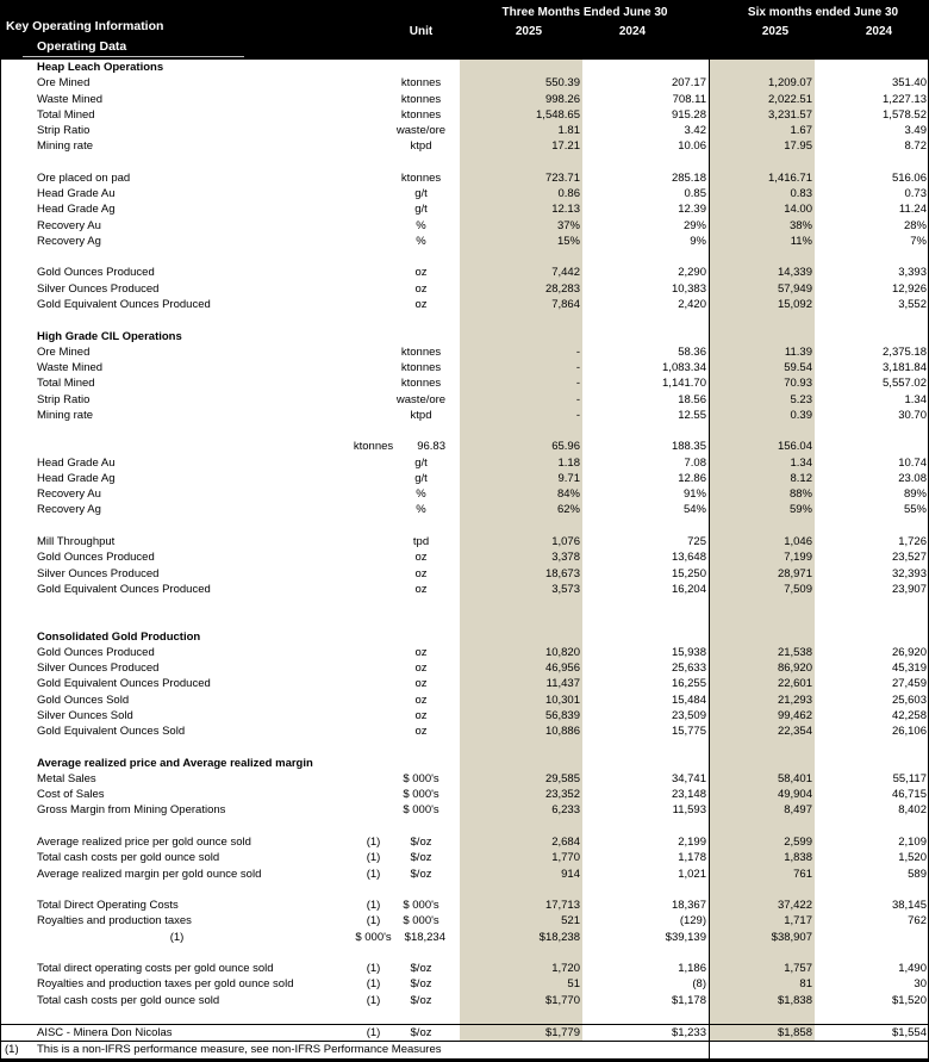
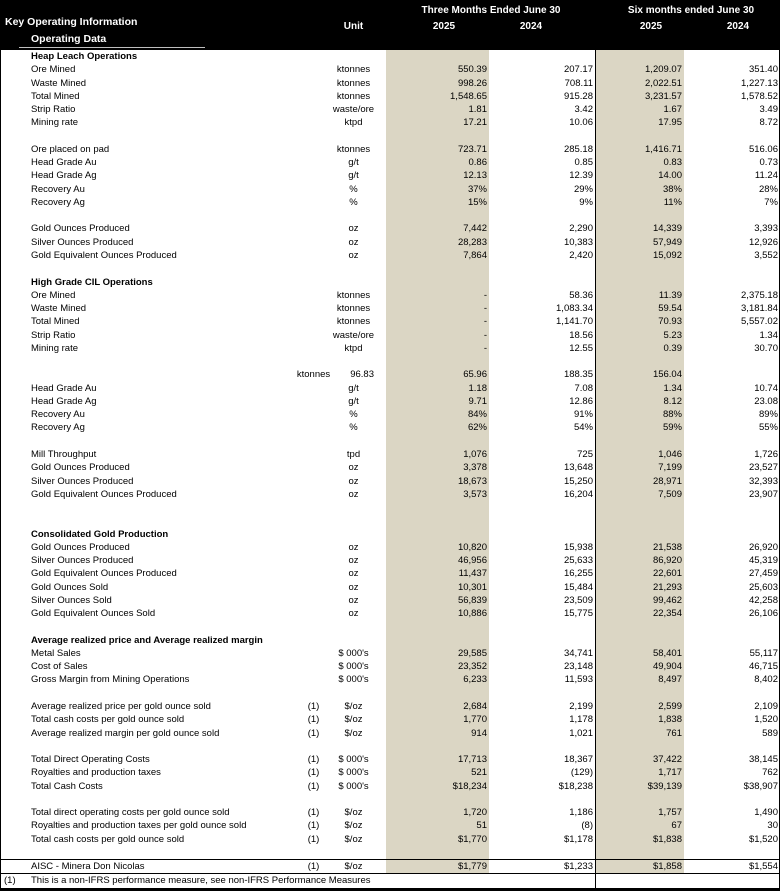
  Key Operating Information
  Operating Data
  Unit
  Three Months Ended June 30
  Six months ended June 30
  2025
  2024
  2025
  2024
  Heap Leach Operations
  Ore Mined
  ktonnes
  550.39
  207.17
  1,209.07
  351.40
  Waste Mined
  ktonnes
  998.26
  708.11
  2,022.51
  1,227.13
  Total Mined
  ktonnes
  1,548.65
  915.28
  3,231.57
  1,578.52
  Strip Ratio
  waste/ore
  1.81
  3.42
  1.67
  3.49
  Mining rate
  ktpd
  17.21
  10.06
  17.95
  8.72
  Ore placed on pad
  ktonnes
  723.71
  285.18
  1,416.71
  516.06
  Head Grade Au
  g/t
  0.86
  0.85
  0.83
  0.73
  Head Grade Ag
  g/t
  12.13
  12.39
  14.00
  11.24
  Recovery Au
  %
  37%
  29%
  38%
  28%
  Recovery Ag
  %
  15%
  9%
  11%
  7%
  Gold Ounces Produced
  oz
  7,442
  2,290
  14,339
  3,393
  Silver Ounces Produced
  oz
  28,283
  10,383
  57,949
  12,926
  Gold Equivalent Ounces Produced
  oz
  7,864
  2,420
  15,092
  3,552
  High Grade CIL Operations
  Ore Mined
  ktonnes
  -
  58.36
  11.39
  2,375.18
  Waste Mined
  ktonnes
  -
  1,083.34
  59.54
  3,181.84
  Total Mined
  ktonnes
  -
  1,141.70
  70.93
  5,557.02
  Strip Ratio
  waste/ore
  -
  18.56
  5.23
  1.34
  Mining rate
  ktpd
  -
  12.55
  0.39
  30.70
  ktonnes
  96.83
  65.96
  188.35
  156.04
  Head Grade Au
  g/t
  1.18
  7.08
  1.34
  10.74
  Head Grade Ag
  g/t
  9.71
  12.86
  8.12
  23.08
  Recovery Au
  %
  84%
  91%
  88%
  89%
  Recovery Ag
  %
  62%
  54%
  59%
  55%
  Mill Throughput
  tpd
  1,076
  725
  1,046
  1,726
  Gold Ounces Produced
  oz
  3,378
  13,648
  7,199
  23,527
  Silver Ounces Produced
  oz
  18,673
  15,250
  28,971
  32,393
  Gold Equivalent Ounces Produced
  oz
  3,573
  16,204
  7,509
  23,907
  Consolidated Gold Production
  Gold Ounces Produced
  oz
  10,820
  15,938
  21,538
  26,920
  Silver Ounces Produced
  oz
  46,956
  25,633
  86,920
  45,319
  Gold Equivalent Ounces Produced
  oz
  11,437
  16,255
  22,601
  27,459
  Gold Ounces Sold
  oz
  10,301
  15,484
  21,293
  25,603
  Silver Ounces Sold
  oz
  56,839
  23,509
  99,462
  42,258
  Gold Equivalent Ounces Sold
  oz
  10,886
  15,775
  22,354
  26,106
  Average realized price and Average realized margin
  Metal Sales
  $ 000's
  29,585
  34,741
  58,401
  55,117
  Cost of Sales
  $ 000's
  23,352
  23,148
  49,904
  46,715
  Gross Margin from Mining Operations
  $ 000's
  6,233
  11,593
  8,497
  8,402
  Average realized price per gold ounce sold
  (1)
  $/oz
  2,684
  2,199
  2,599
  2,109
  Total cash costs per gold ounce sold
  (1)
  $/oz
  1,770
  1,178
  1,838
  1,520
  Average realized margin per gold ounce sold
  (1)
  $/oz
  914
  1,021
  761
  589
  Total Direct Operating Costs
  (1)
  $ 000's
  17,713
  18,367
  37,422
  38,145
  Royalties and production taxes
  (1)
  $ 000's
  521
  (129)
  1,717
  762
+ Total Cash Costs
  (1)
  $ 000's
  $18,234
  $18,238
  $39,139
  $38,907
  Total direct operating costs per gold ounce sold
  (1)
  $/oz
  1,720
  1,186
  1,757
  1,490
  Royalties and production taxes per gold ounce sold
  (1)
  $/oz
  51
  (8)
- 81
+ 67
  30
  Total cash costs per gold ounce sold
  (1)
  $/oz
  $1,770
  $1,178
  $1,838
  $1,520
  AISC - Minera Don Nicolas
  (1)
  $/oz
  $1,779
  $1,233
  $1,858
  $1,554
  (1)
  This is a non-IFRS performance measure, see non-IFRS Performance Measures
